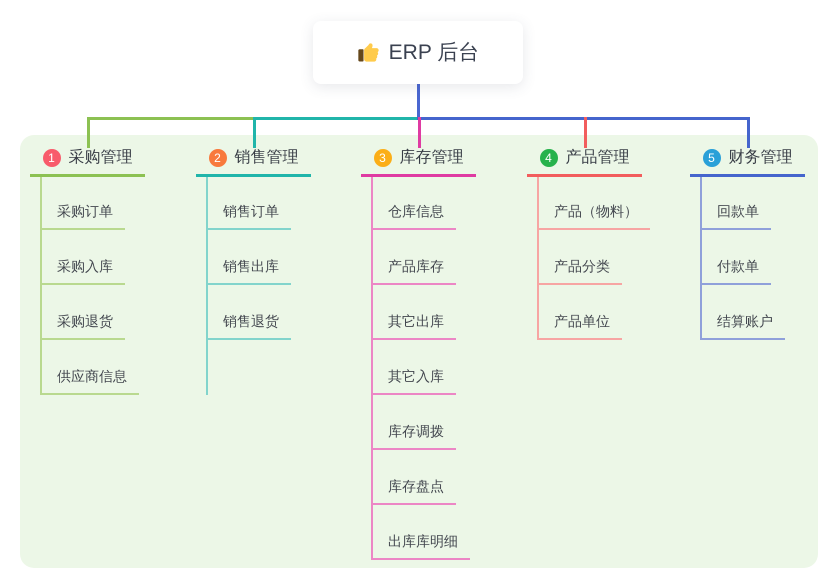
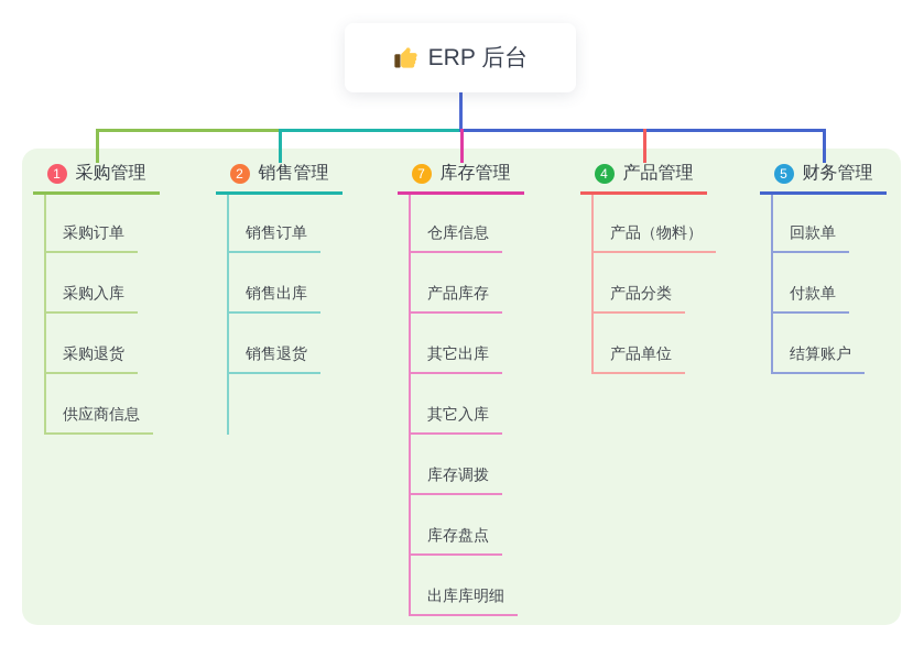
  ERP 后台
  1
  采购管理
  采购订单
  采购入库
  采购退货
  供应商信息
  2
  销售管理
  销售订单
  销售出库
  销售退货
- 3
+ 7
  库存管理
  仓库信息
  产品库存
  其它出库
  其它入库
  库存调拨
  库存盘点
  出库库明细
  4
  产品管理
  产品（物料）
  产品分类
  产品单位
  5
  财务管理
  回款单
  付款单
  结算账户
